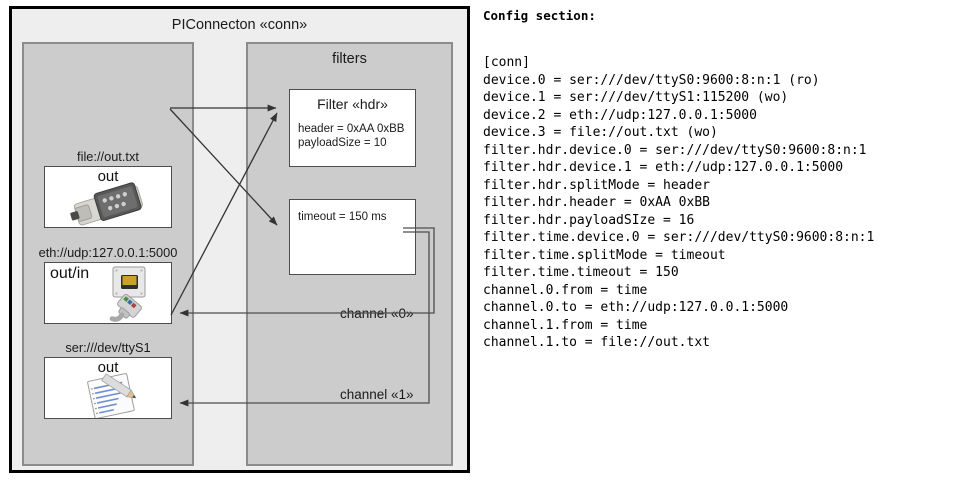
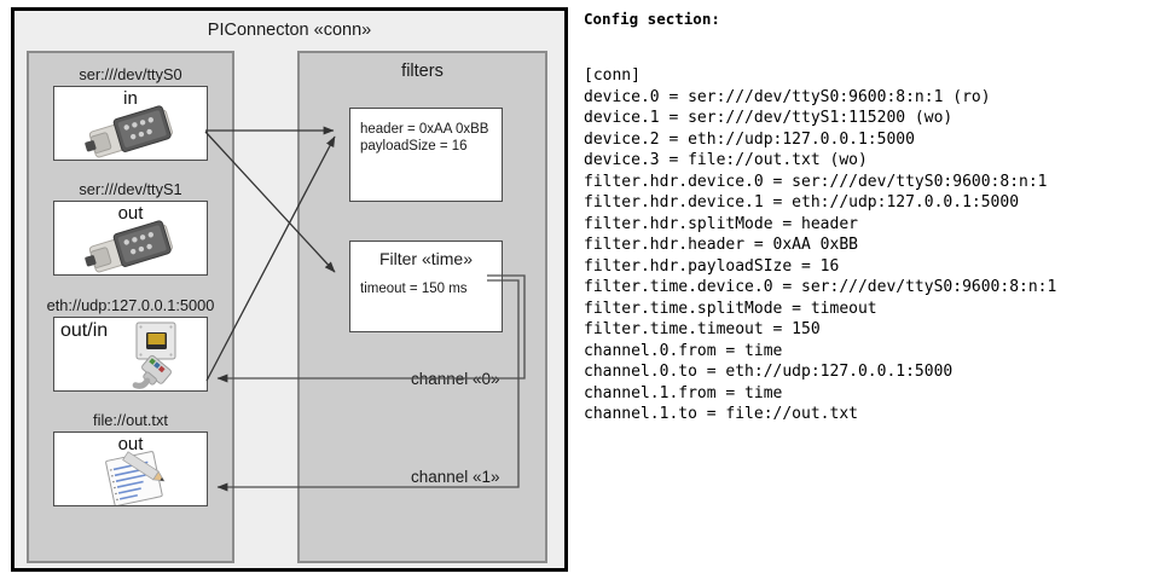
  PIConnecton «conn»
+ ser:///dev/ttyS0
+ in
- file://out.txt
+ ser:///dev/ttyS1
  out
  eth://udp:127.0.0.1:5000
  out/in
- ser:///dev/ttyS1
+ file://out.txt
  out
  filters
- Filter «hdr»
  header = 0xAA 0xBB
- payloadSize = 10
+ payloadSize = 16
+ Filter «time»
  timeout = 150 ms
  channel «1»
  Config section:
  [conn]
  device.0 = ser:///dev/ttyS0:9600:8:n:1 (ro)
  device.1 = ser:///dev/ttyS1:115200 (wo)
  device.2 = eth://udp:127.0.0.1:5000
  device.3 = file://out.txt (wo)
  filter.hdr.device.0 = ser:///dev/ttyS0:9600:8:n:1
  filter.hdr.device.1 = eth://udp:127.0.0.1:5000
  filter.hdr.splitMode = header
  filter.hdr.header = 0xAA 0xBB
  filter.hdr.payloadSIze = 16
  filter.time.device.0 = ser:///dev/ttyS0:9600:8:n:1
  filter.time.splitMode = timeout
  filter.time.timeout = 150
  channel.0.from = time
  channel.0.to = eth://udp:127.0.0.1:5000
  channel.1.from = time
  channel.1.to = file://out.txt
